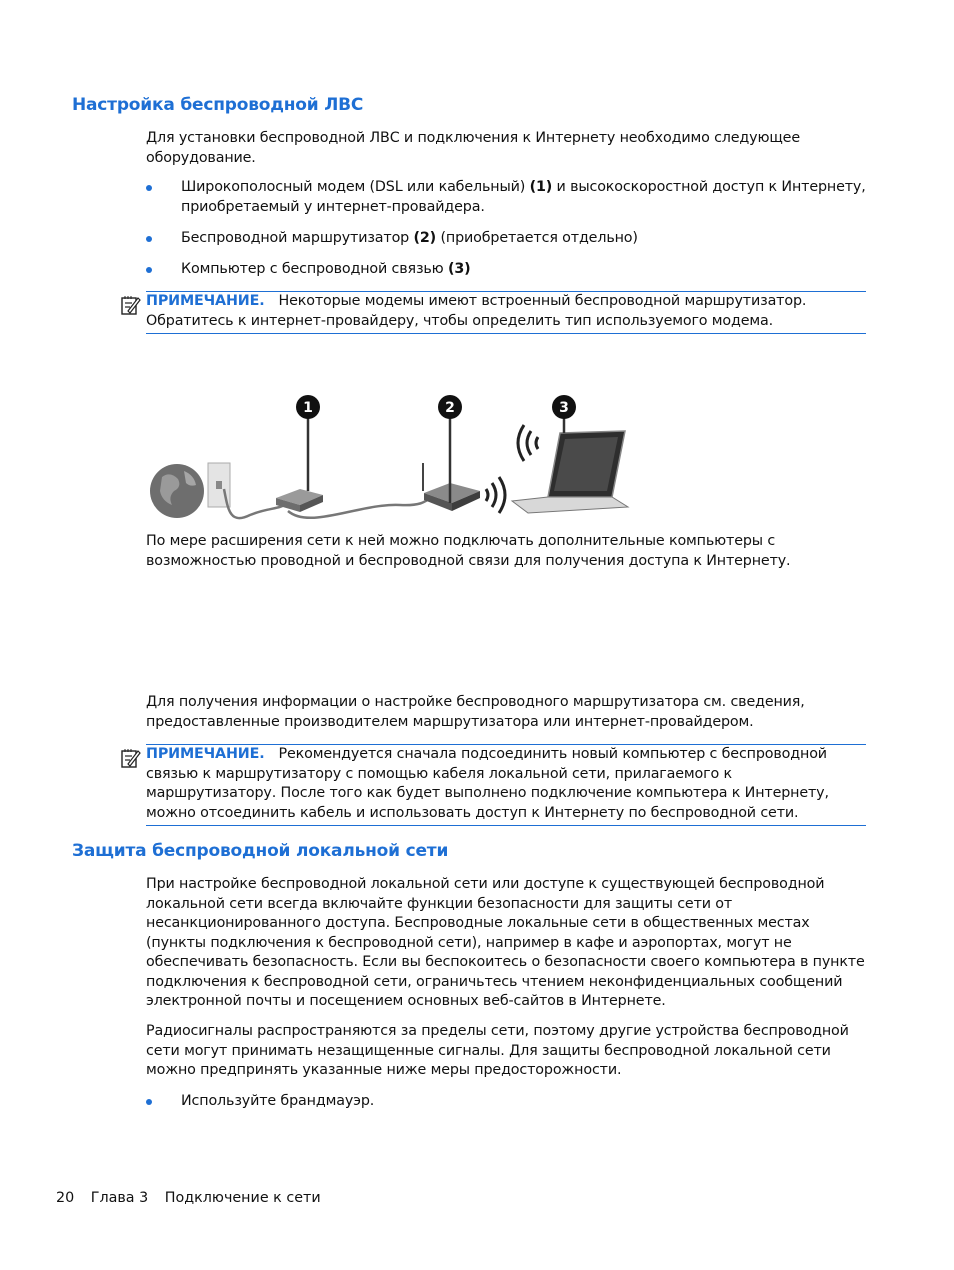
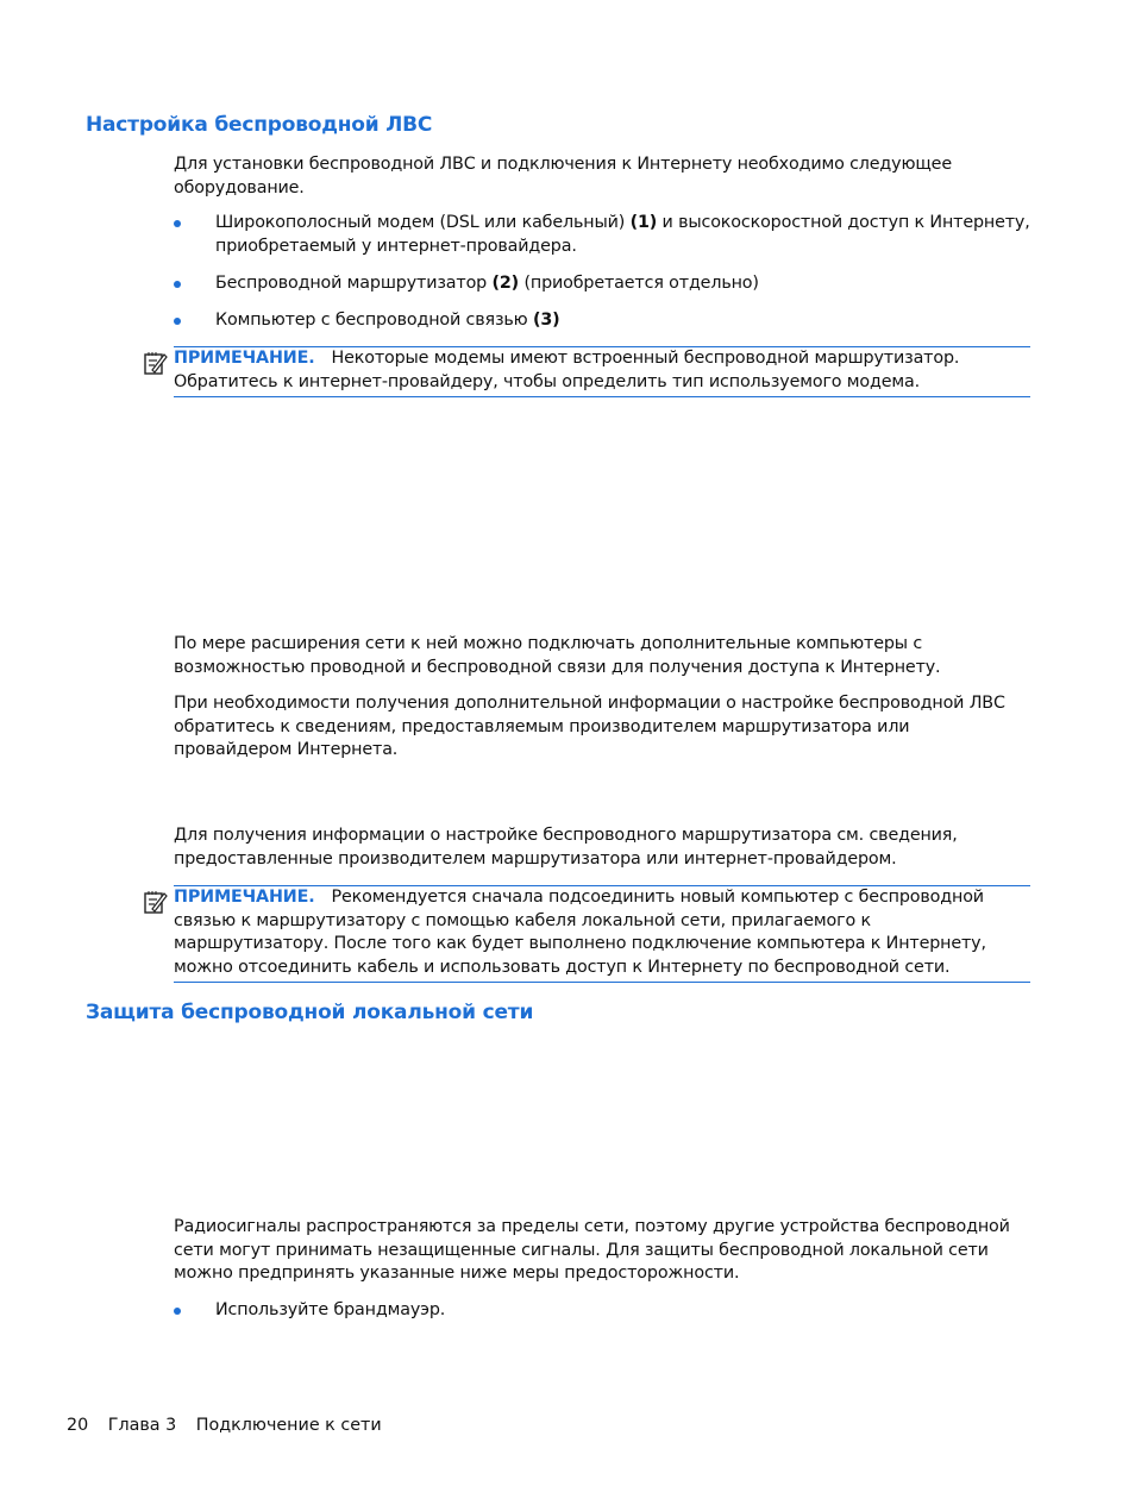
  Настройка беспроводной ЛВС
  Для установки беспроводной ЛВС и подключения к Интернету необходимо следующее оборудование.
  Широкополосный модем (DSL или кабельный) (1) и высокоскоростной доступ к Интернету, приобретаемый у интернет-провайдера.
  Беспроводной маршрутизатор (2) (приобретается отдельно)
  Компьютер с беспроводной связью (3)
  ПРИМЕЧАНИЕ. Некоторые модемы имеют встроенный беспроводной маршрутизатор. Обратитесь к интернет-провайдеру, чтобы определить тип используемого модема.
- 1
- 2
- 3
  По мере расширения сети к ней можно подключать дополнительные компьютеры с возможностью проводной и беспроводной связи для получения доступа к Интернету.
+ При необходимости получения дополнительной информации о настройке беспроводной ЛВС обратитесь к сведениям, предоставляемым производителем маршрутизатора или провайдером Интернета.
  Для получения информации о настройке беспроводного маршрутизатора см. сведения, предоставленные производителем маршрутизатора или интернет-провайдером.
  ПРИМЕЧАНИЕ. Рекомендуется сначала подсоединить новый компьютер с беспроводной связью к маршрутизатору с помощью кабеля локальной сети, прилагаемого к маршрутизатору. После того как будет выполнено подключение компьютера к Интернету, можно отсоединить кабель и использовать доступ к Интернету по беспроводной сети.
  Защита беспроводной локальной сети
- При настройке беспроводной локальной сети или доступе к существующей беспроводной локальной сети всегда включайте функции безопасности для защиты сети от несанкционированного доступа. Беспроводные локальные сети в общественных местах (пункты подключения к беспроводной сети), например в кафе и аэропортах, могут не обеспечивать безопасность. Если вы беспокоитесь о безопасности своего компьютера в пункте подключения к беспроводной сети, ограничьтесь чтением неконфиденциальных сообщений электронной почты и посещением основных веб-сайтов в Интернете.
  Радиосигналы распространяются за пределы сети, поэтому другие устройства беспроводной сети могут принимать незащищенные сигналы. Для защиты беспроводной локальной сети можно предпринять указанные ниже меры предосторожности.
  Используйте брандмауэр.
  20 Глава 3 Подключение к сети
